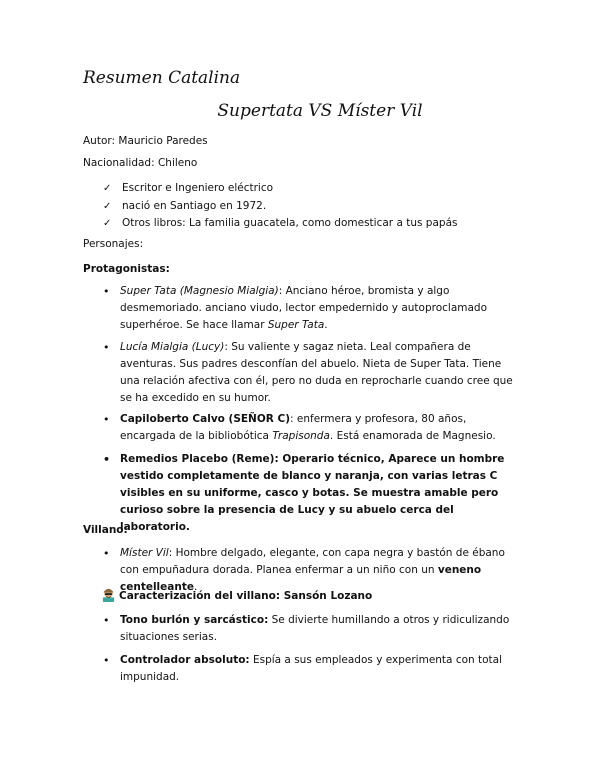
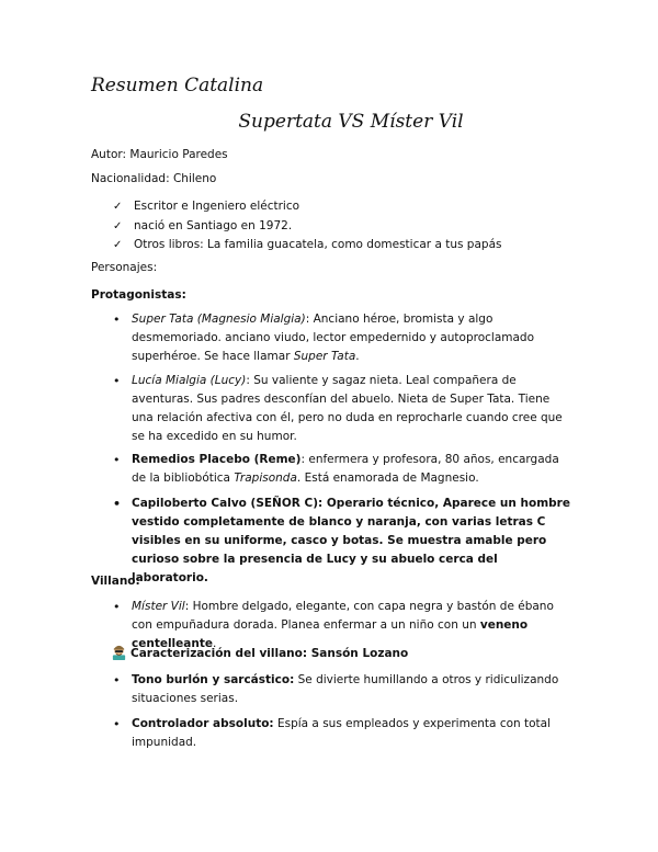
  Resumen Catalina
  Supertata VS Míster Vil
  Autor: Mauricio Paredes
  Nacionalidad: Chileno
  ✓
  Escritor e Ingeniero eléctrico
  ✓
  nació en Santiago en 1972.
  ✓
  Otros libros: La familia guacatela, como domesticar a tus papás
  Personajes:
  Protagonistas:
  •
  Super Tata (Magnesio Mialgia): Anciano héroe, bromista y algo desmemoriado. anciano viudo, lector empedernido y autoproclamado superhéroe. Se hace llamar Super Tata.
  •
  Lucía Mialgia (Lucy): Su valiente y sagaz nieta. Leal compañera de aventuras. Sus padres desconfían del abuelo. Nieta de Super Tata. Tiene una relación afectiva con él, pero no duda en reprocharle cuando cree que se ha excedido en su humor.
  •
- Capiloberto Calvo (SEÑOR C): enfermera y profesora, 80 años, encargada de la bibliobótica Trapisonda. Está enamorada de Magnesio.
+ Remedios Placebo (Reme): enfermera y profesora, 80 años, encargada de la bibliobótica Trapisonda. Está enamorada de Magnesio.
  •
- Remedios Placebo (Reme): Operario técnico, Aparece un hombre vestido completamente de blanco y naranja, con varias letras C visibles en su uniforme, casco y botas. Se muestra amable pero curioso sobre la presencia de Lucy y su abuelo cerca del laboratorio.
+ Capiloberto Calvo (SEÑOR C): Operario técnico, Aparece un hombre vestido completamente de blanco y naranja, con varias letras C visibles en su uniforme, casco y botas. Se muestra amable pero curioso sobre la presencia de Lucy y su abuelo cerca del laboratorio.
  Villano:
  •
  Míster Vil: Hombre delgado, elegante, con capa negra y bastón de ébano con empuñadura dorada. Planea enfermar a un niño con un veneno centelleante.
  Caracterización del villano: Sansón Lozano
  •
  Tono burlón y sarcástico: Se divierte humillando a otros y ridiculizando situaciones serias.
  •
  Controlador absoluto: Espía a sus empleados y experimenta con total impunidad.
